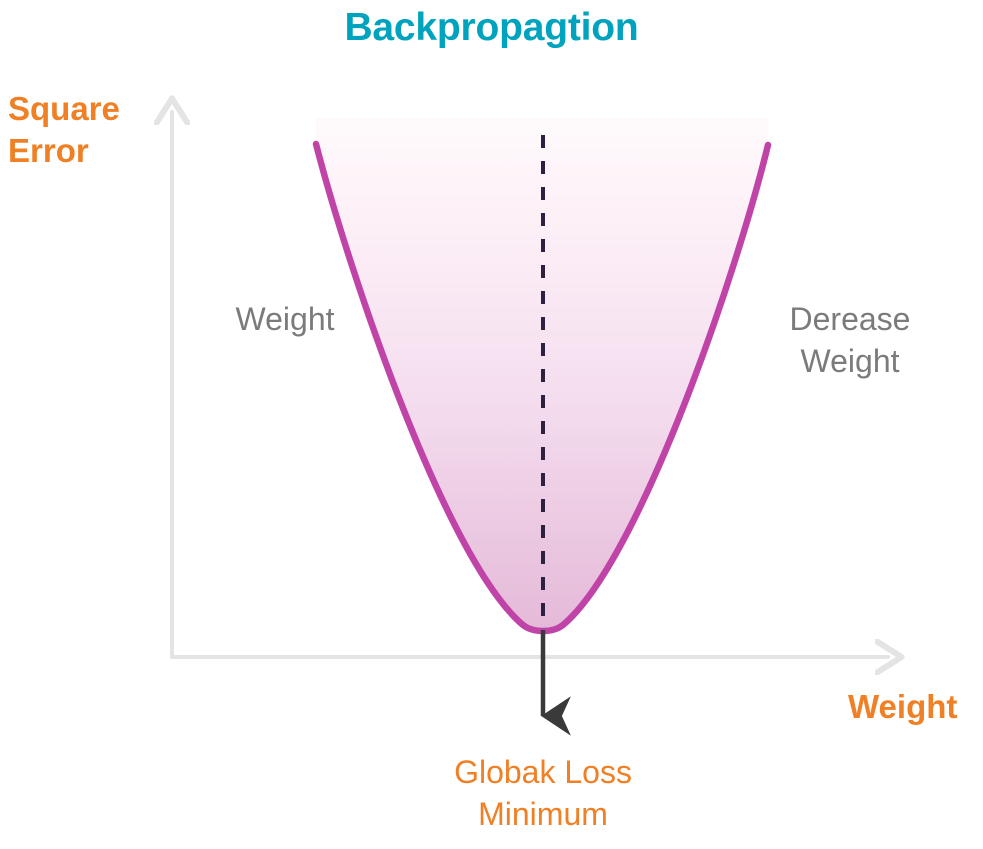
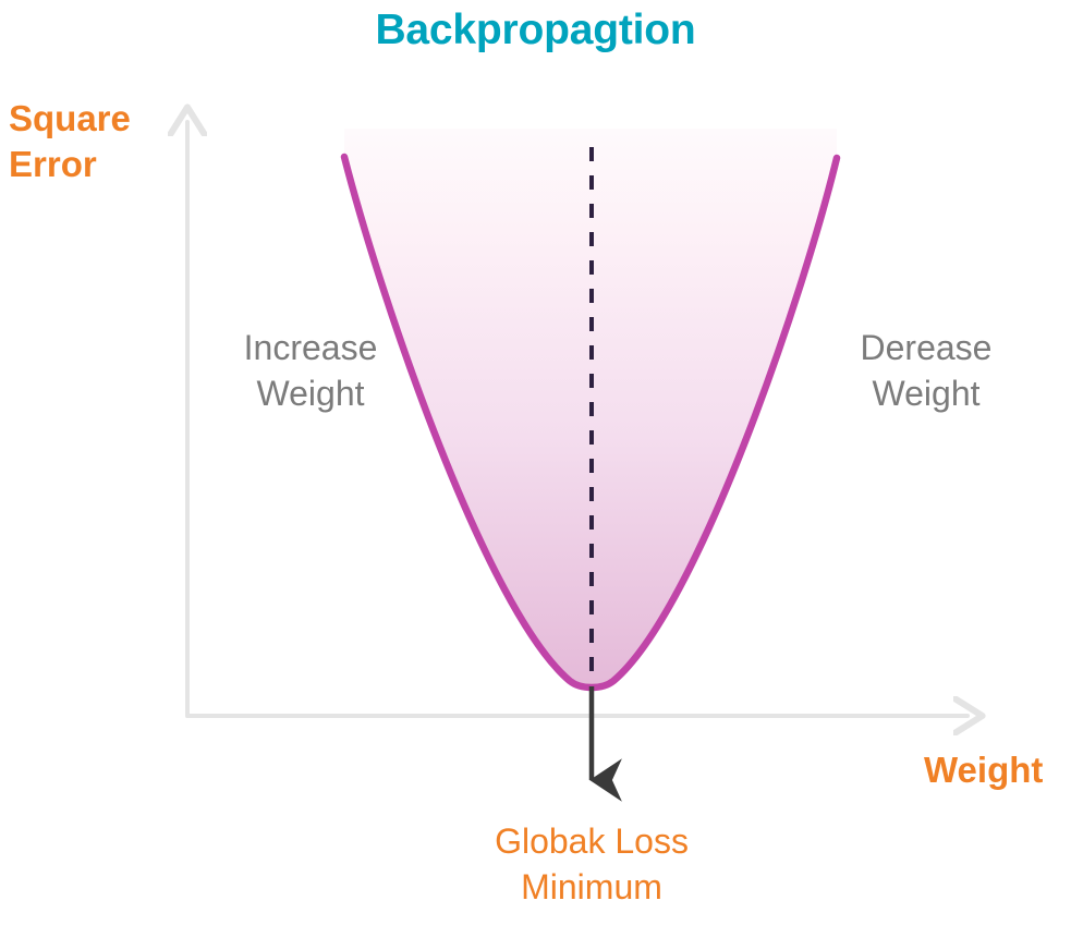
  Backpropagtion
  Square
  Error
  Weight
+ Increase
  Weight
  Derease
  Weight
  Globak Loss
  Minimum
